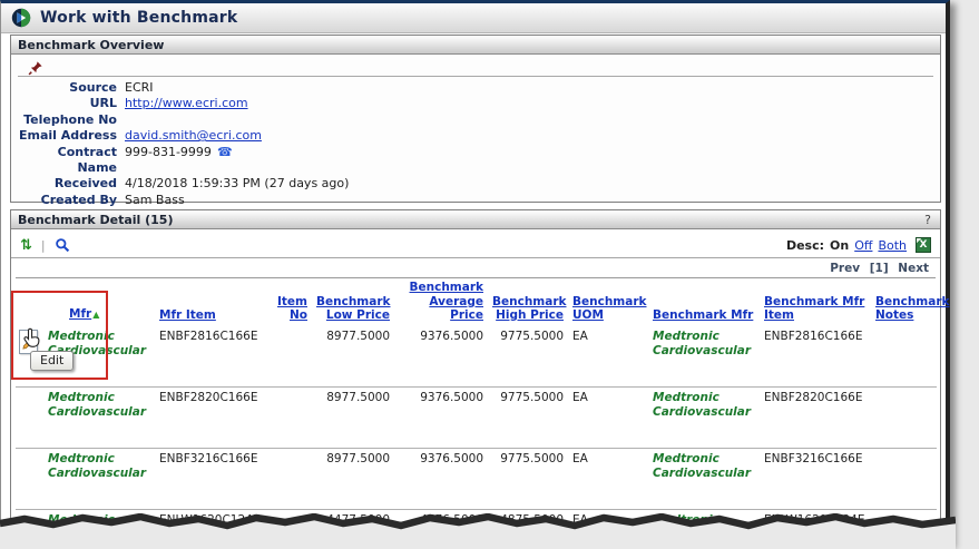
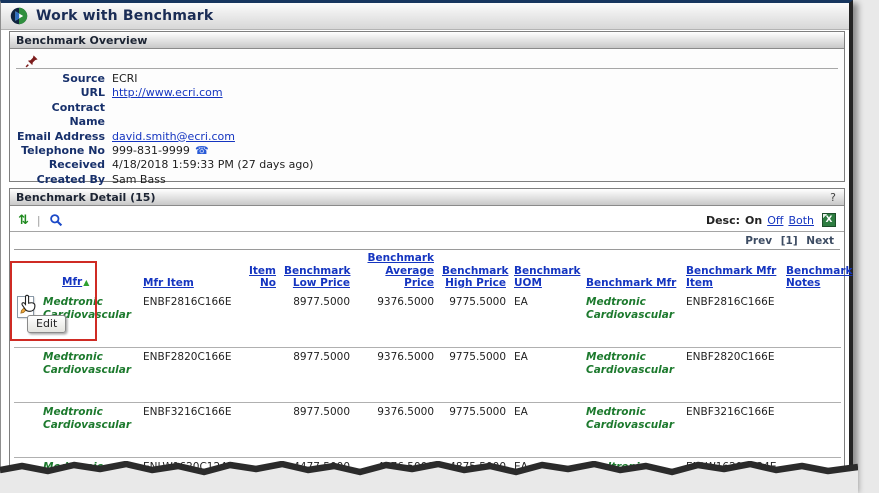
  Work with Benchmark
  Benchmark Overview
  Source
  ECRI
  URL
  http://www.ecri.com
- Telephone No
+ Contract Name
  Email Address
  david.smith@ecri.com
- Contract Name
+ Telephone No
  999-831-9999
  ☎
  Received
  4/18/2018 1:59:33 PM (27 days ago)
  Created By
  Sam Bass
  Benchmark Detail (15)
  ?
  ⇅
  |
  Desc:
  On
  Off
  Both
  X
  Prev [1] Next
  	Mfr▲	Mfr Item	Item No	Benchmark Low Price	Benchmark Average Price	Benchmark High Price	Benchmark UOM	Benchmark Mfr	Benchmark Mfr Item	Benchmark Notes
  	Medtronic diovascular	ENBF2816C166E		8977.5000	9376.5000	9775.5000	EA	Medtronic Cardiovascular	ENBF2816C166E
  	Medtronic Cardiovascular	ENBF2820C166E		8977.5000	9376.5000	9775.5000	EA	Medtronic Cardiovascular	ENBF2820C166E
  	Medtronic Cardiovascular	ENBF3216C166E		8977.5000	9376.5000	9775.5000	EA	Medtronic Cardiovascular	ENBF3216C166E
  Edit
